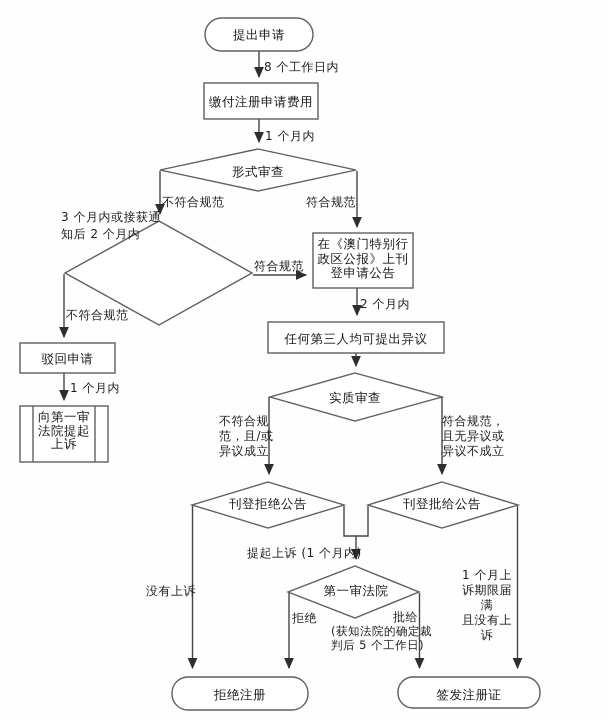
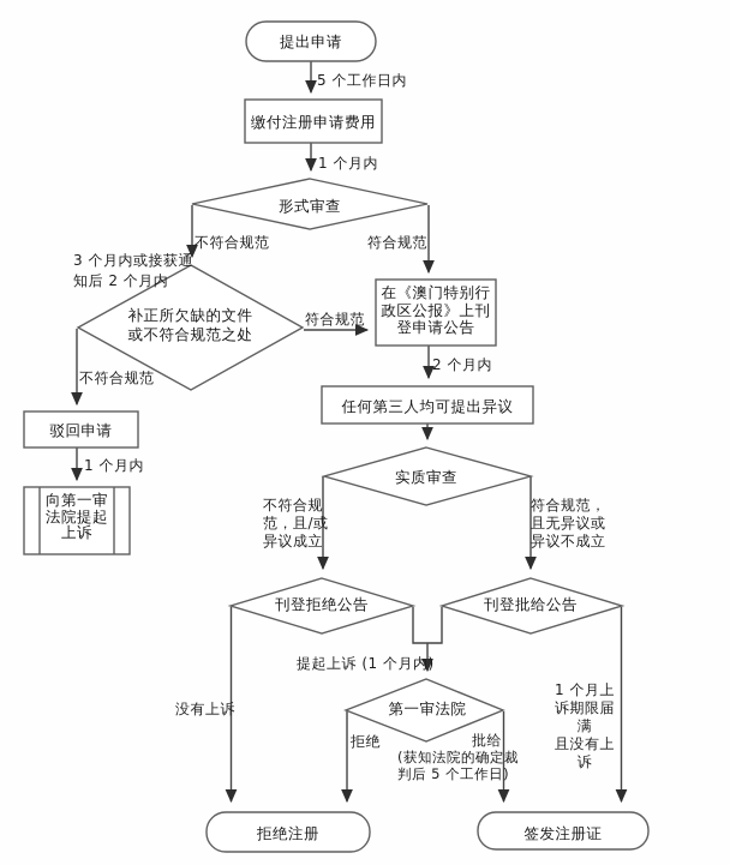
  提出申请
  缴付注册申请费用
  形式审查
+ 补正所欠缺的文件
+ 或不符合规范之处
  在《澳门特别行
  政区公报》上刊
  登申请公告
  驳回申请
  向第一审
  法院提起
  上诉
  任何第三人均可提出异议
  实质审查
  刊登拒绝公告
  刊登批给公告
  第一审法院
  拒绝注册
  签发注册证
- 8 个工作日内
+ 5 个工作日内
  1 个月内
  不符合规范
  符合规范
  3 个月内或接获通
  知后 2 个月内
  符合规范
  不符合规范
  1 个月内
  2 个月内
  不符合规
  范，且/或
  异议成立
  符合规范，
  且无异议或
  异议不成立
  提起上诉 (1 个月内)
  没有上诉
  拒绝
  批给
  (获知法院的确定裁
  判后 5 个工作日)
  1 个月上
  诉期限届满
  且没有上诉
